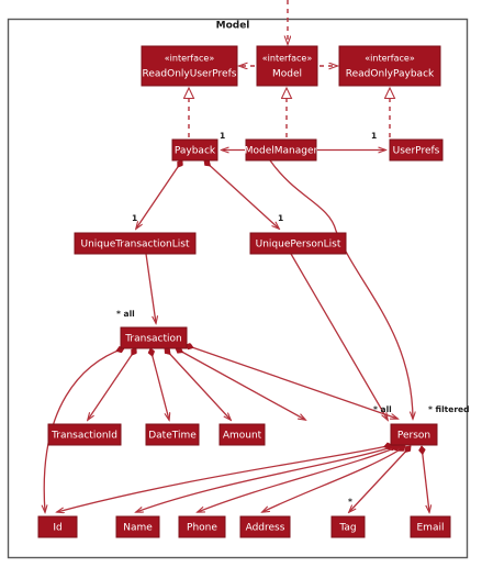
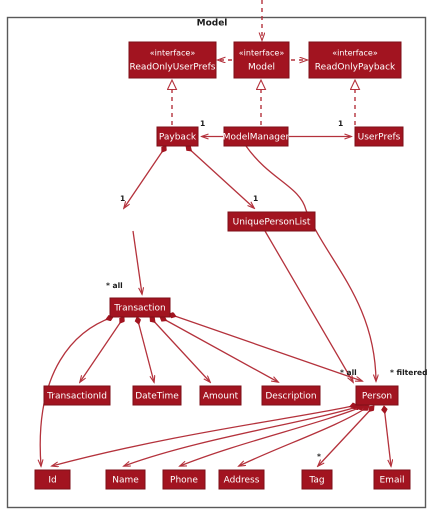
  Model
  «interface»
  ReadOnlyUserPrefs
  «interface»
  Model
  «interface»
  ReadOnlyPayback
  Payback
  ModelManager
  UserPrefs
- UniqueTransactionList
  UniquePersonList
  Transaction
  TransactionId
  DateTime
  Amount
+ Description
  Person
  Id
  Name
  Phone
  Address
  Tag
  Email
  1
  1
  1
  1
  * all
  * all
  * filtered
  *
